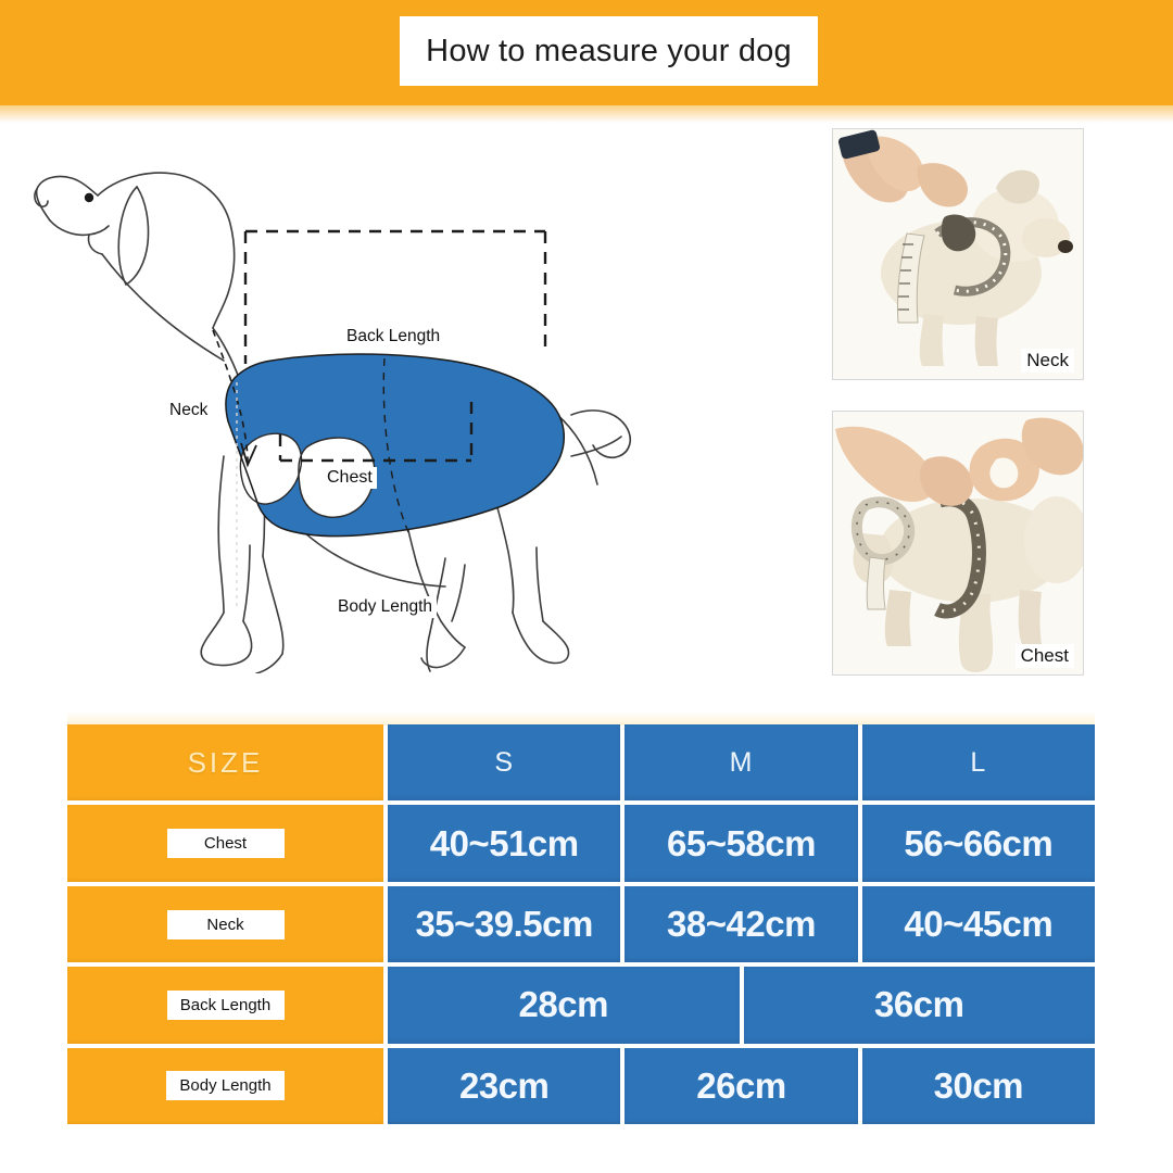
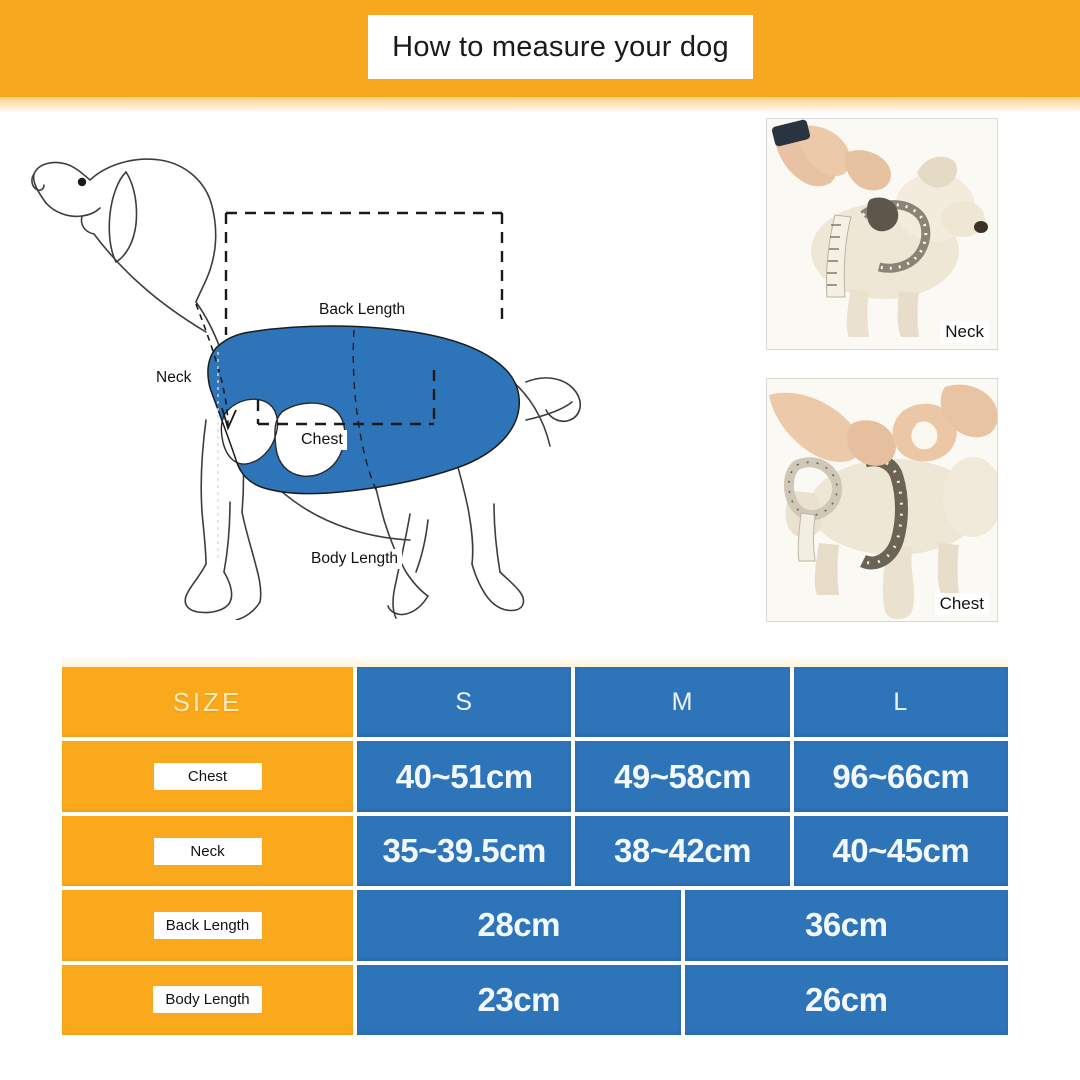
  How to measure your dog
  Back Length
  Neck
  Chest
  Body Length
  Neck
  Chest
  SIZE
  S
  M
  L
  Chest
  40~51cm
- 65~58cm
+ 49~58cm
- 56~66cm
+ 96~66cm
  Neck
  35~39.5cm
  38~42cm
  40~45cm
  Back Length
  28cm
  36cm
  Body Length
  23cm
  26cm
- 30cm
